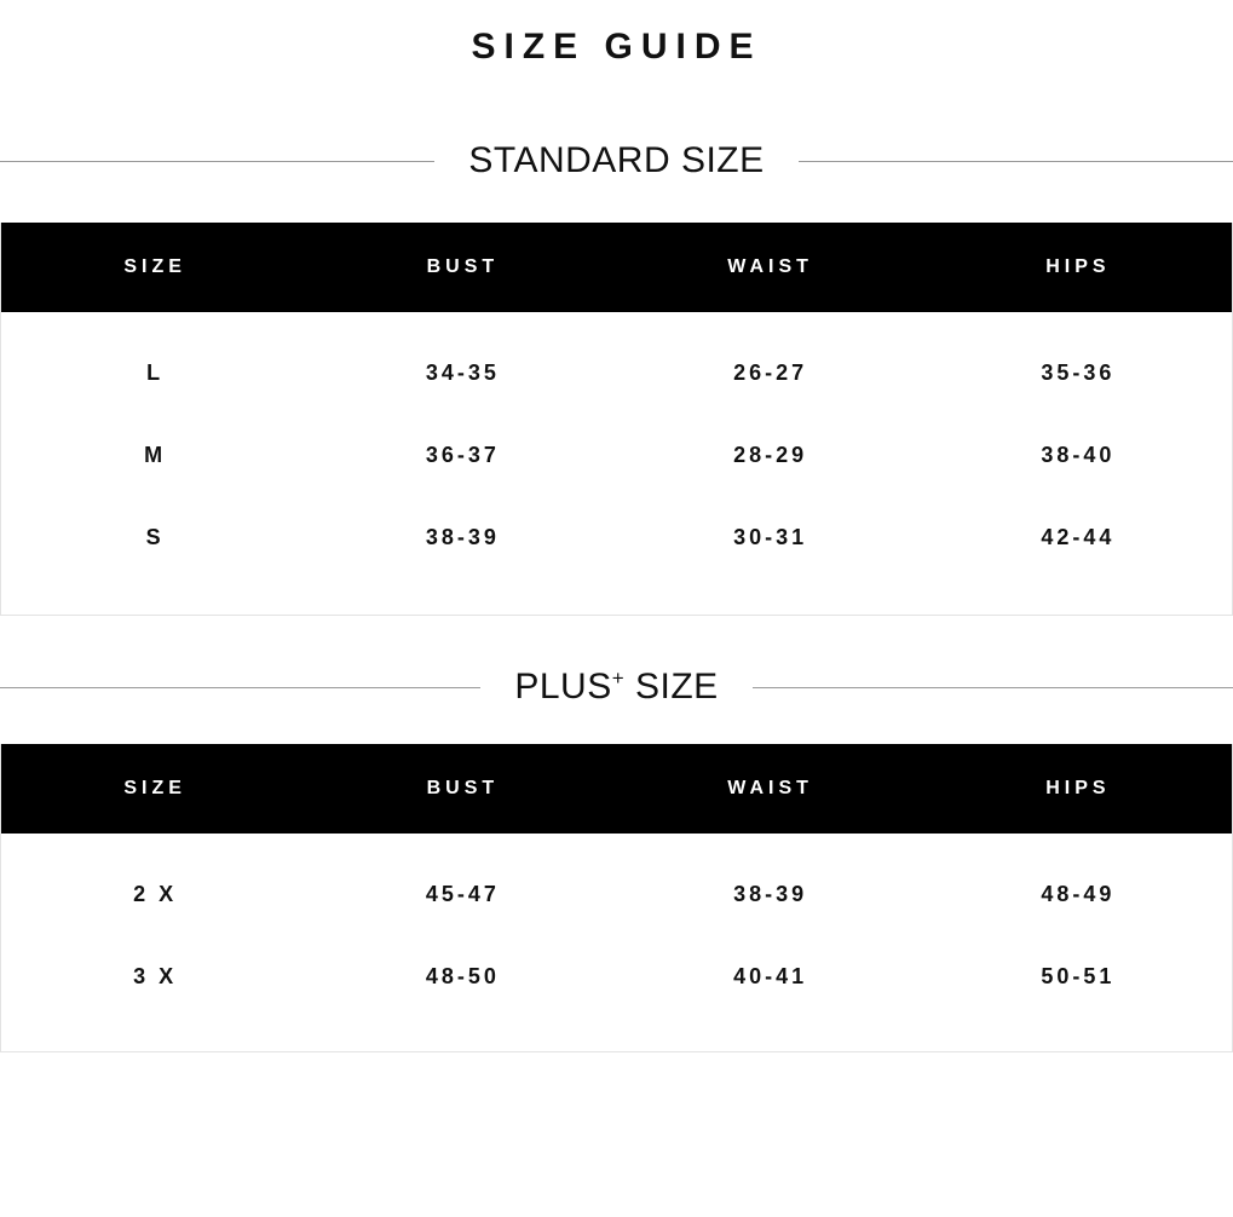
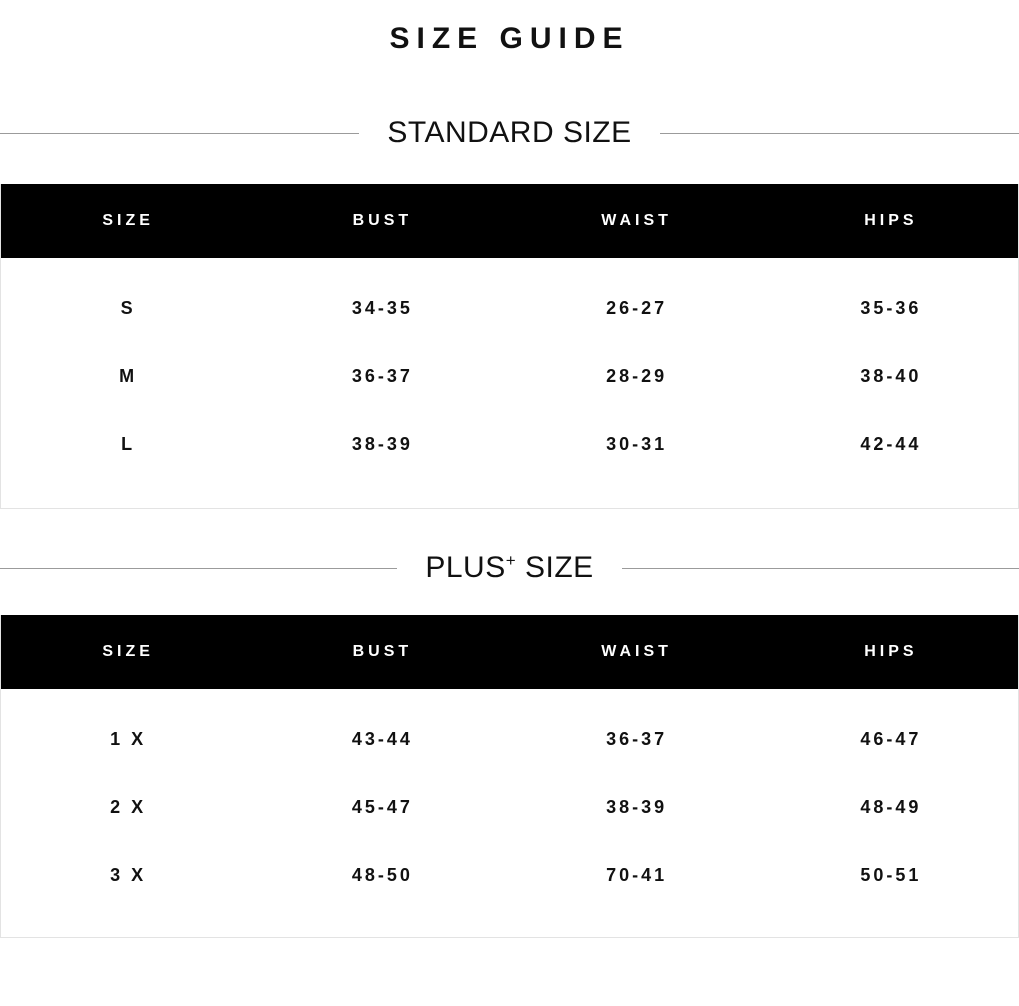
  SIZE GUIDE
  STANDARD SIZE
  SIZE	BUST	WAIST	HIPS
- L	34-35	26-27	35-36
+ S	34-35	26-27	35-36
  M	36-37	28-29	38-40
- S	38-39	30-31	42-44
+ L	38-39	30-31	42-44
  PLUS+ SIZE
  SIZE	BUST	WAIST	HIPS
+ 1 X	43-44	36-37	46-47
  2 X	45-47	38-39	48-49
- 3 X	48-50	40-41	50-51
+ 3 X	48-50	70-41	50-51
